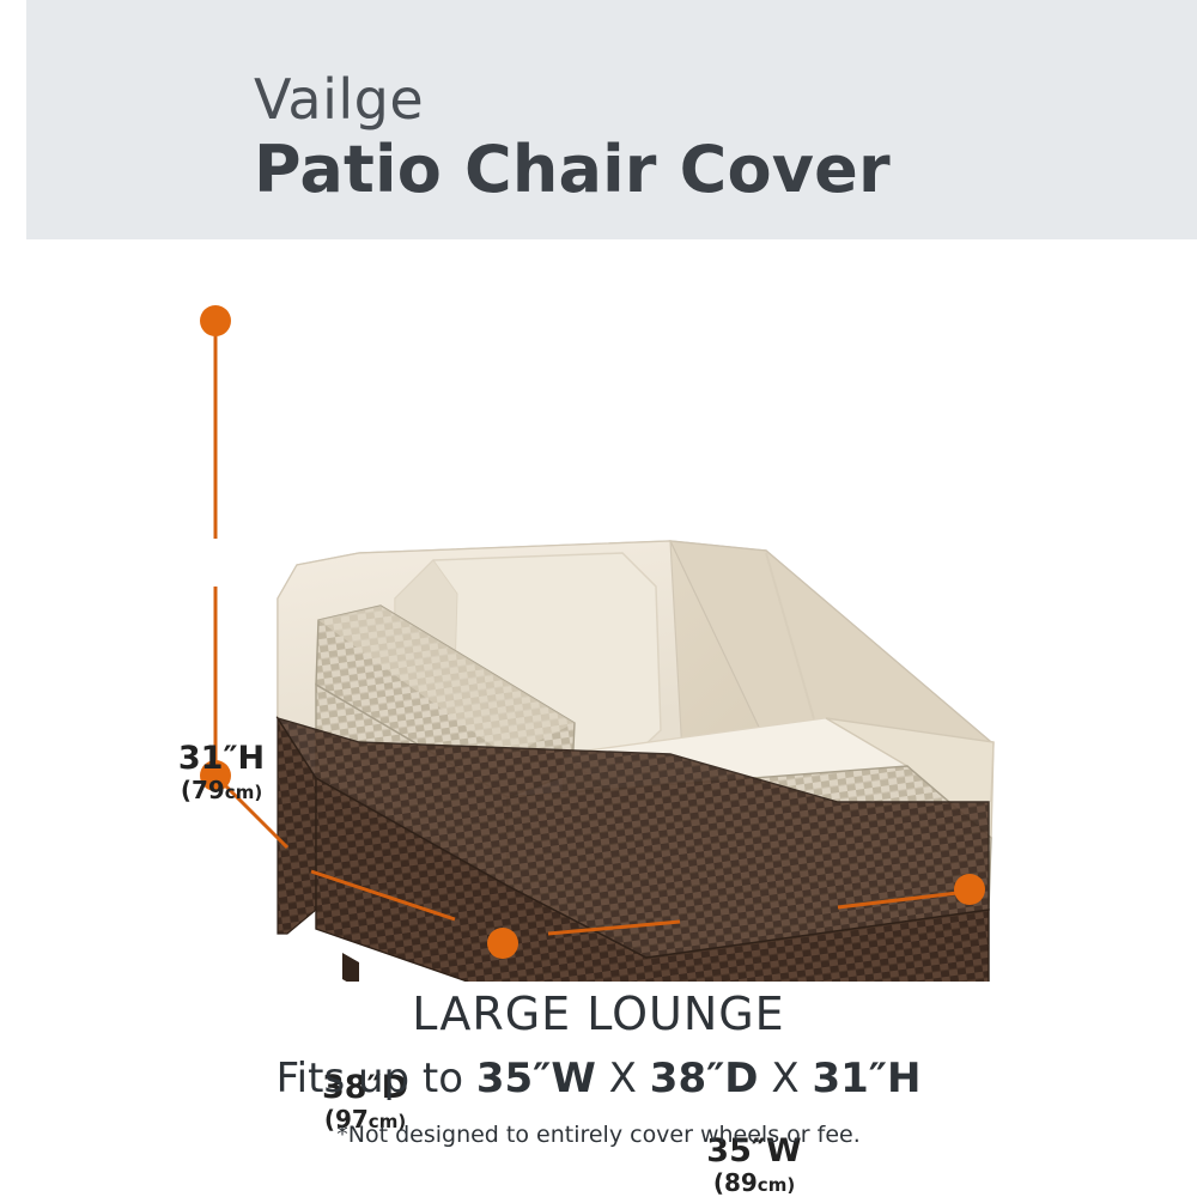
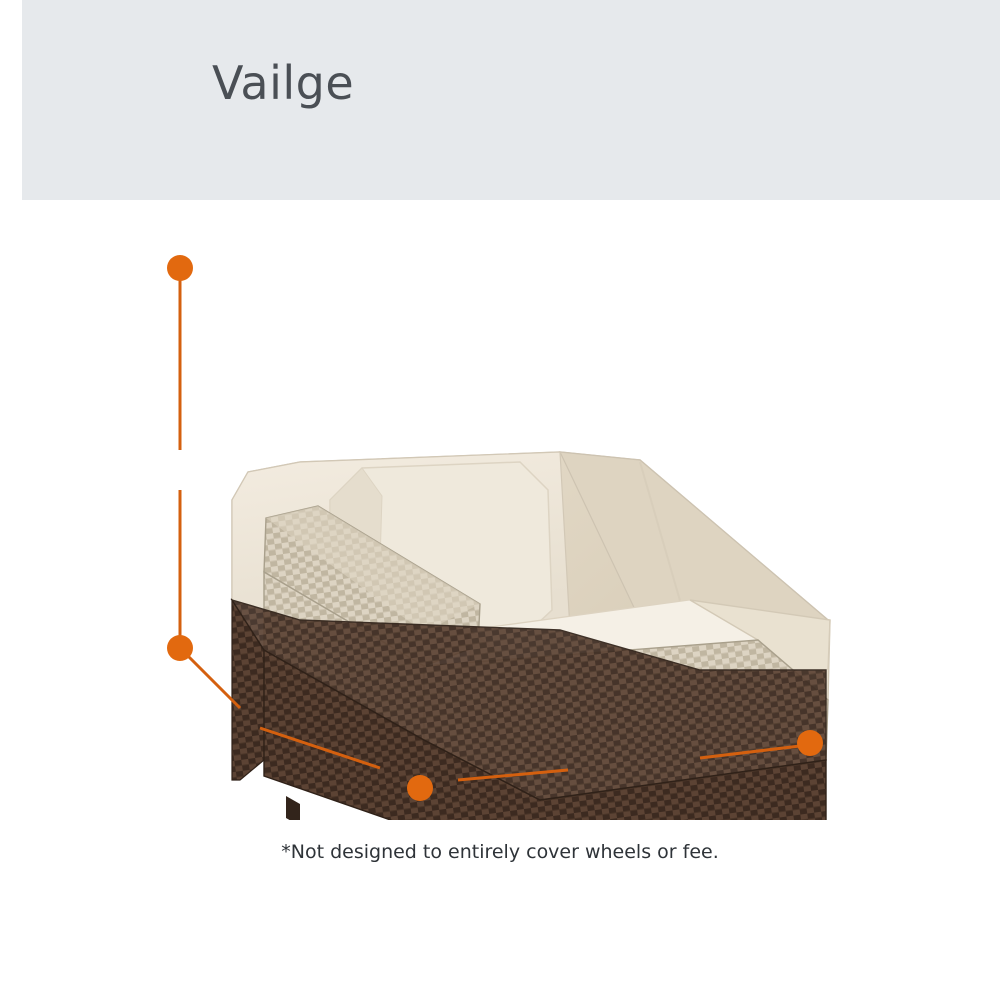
  Vailge
- Patio Chair Cover
- 31″H
- (79cm)
- 38″D
- (97cm)
- 35″W
- (89cm)
- LARGE LOUNGE
- Fits up to 35″W X 38″D X 31″H
  *Not designed to entirely cover wheels or fee.
